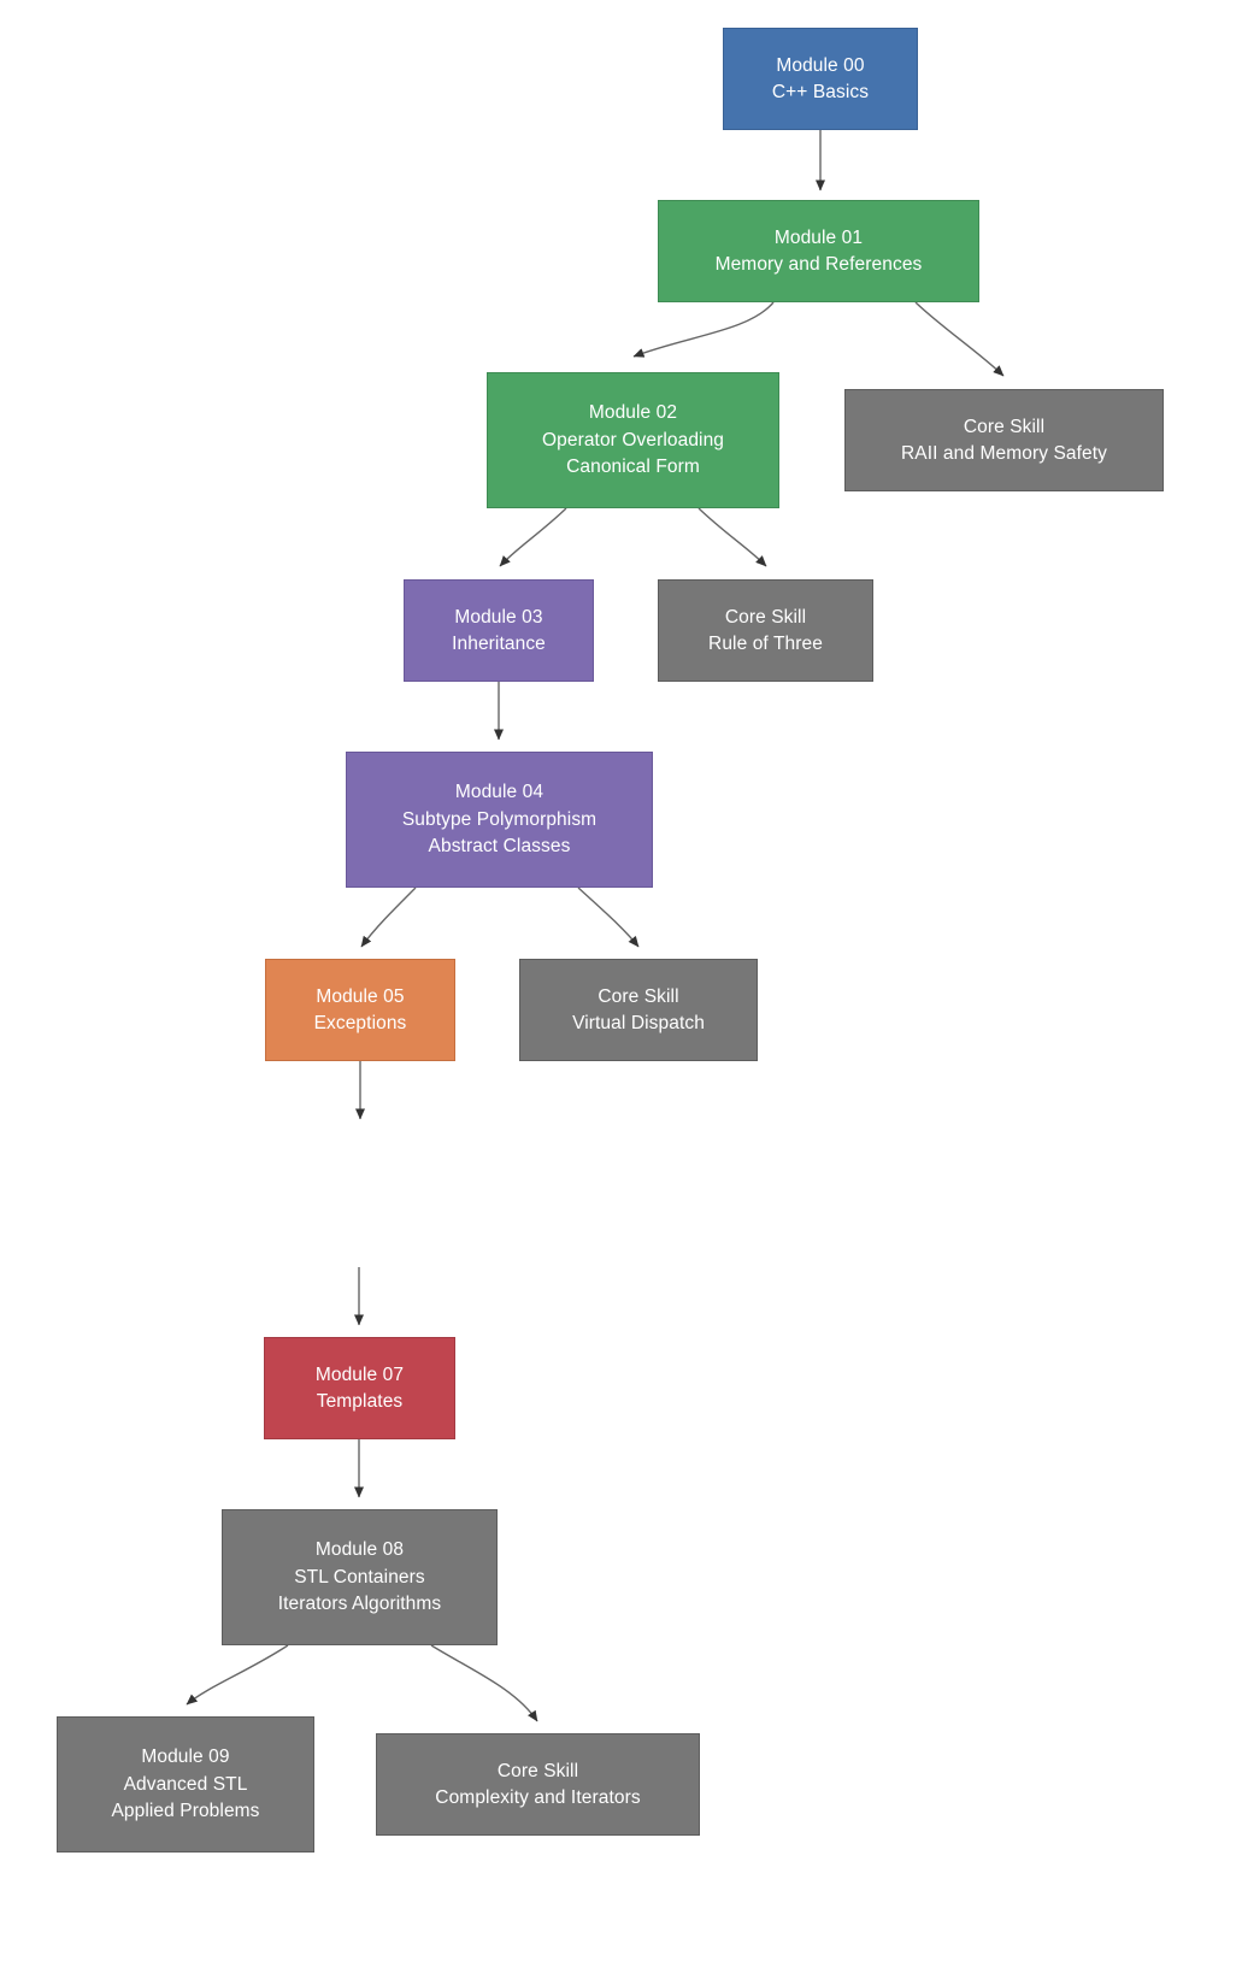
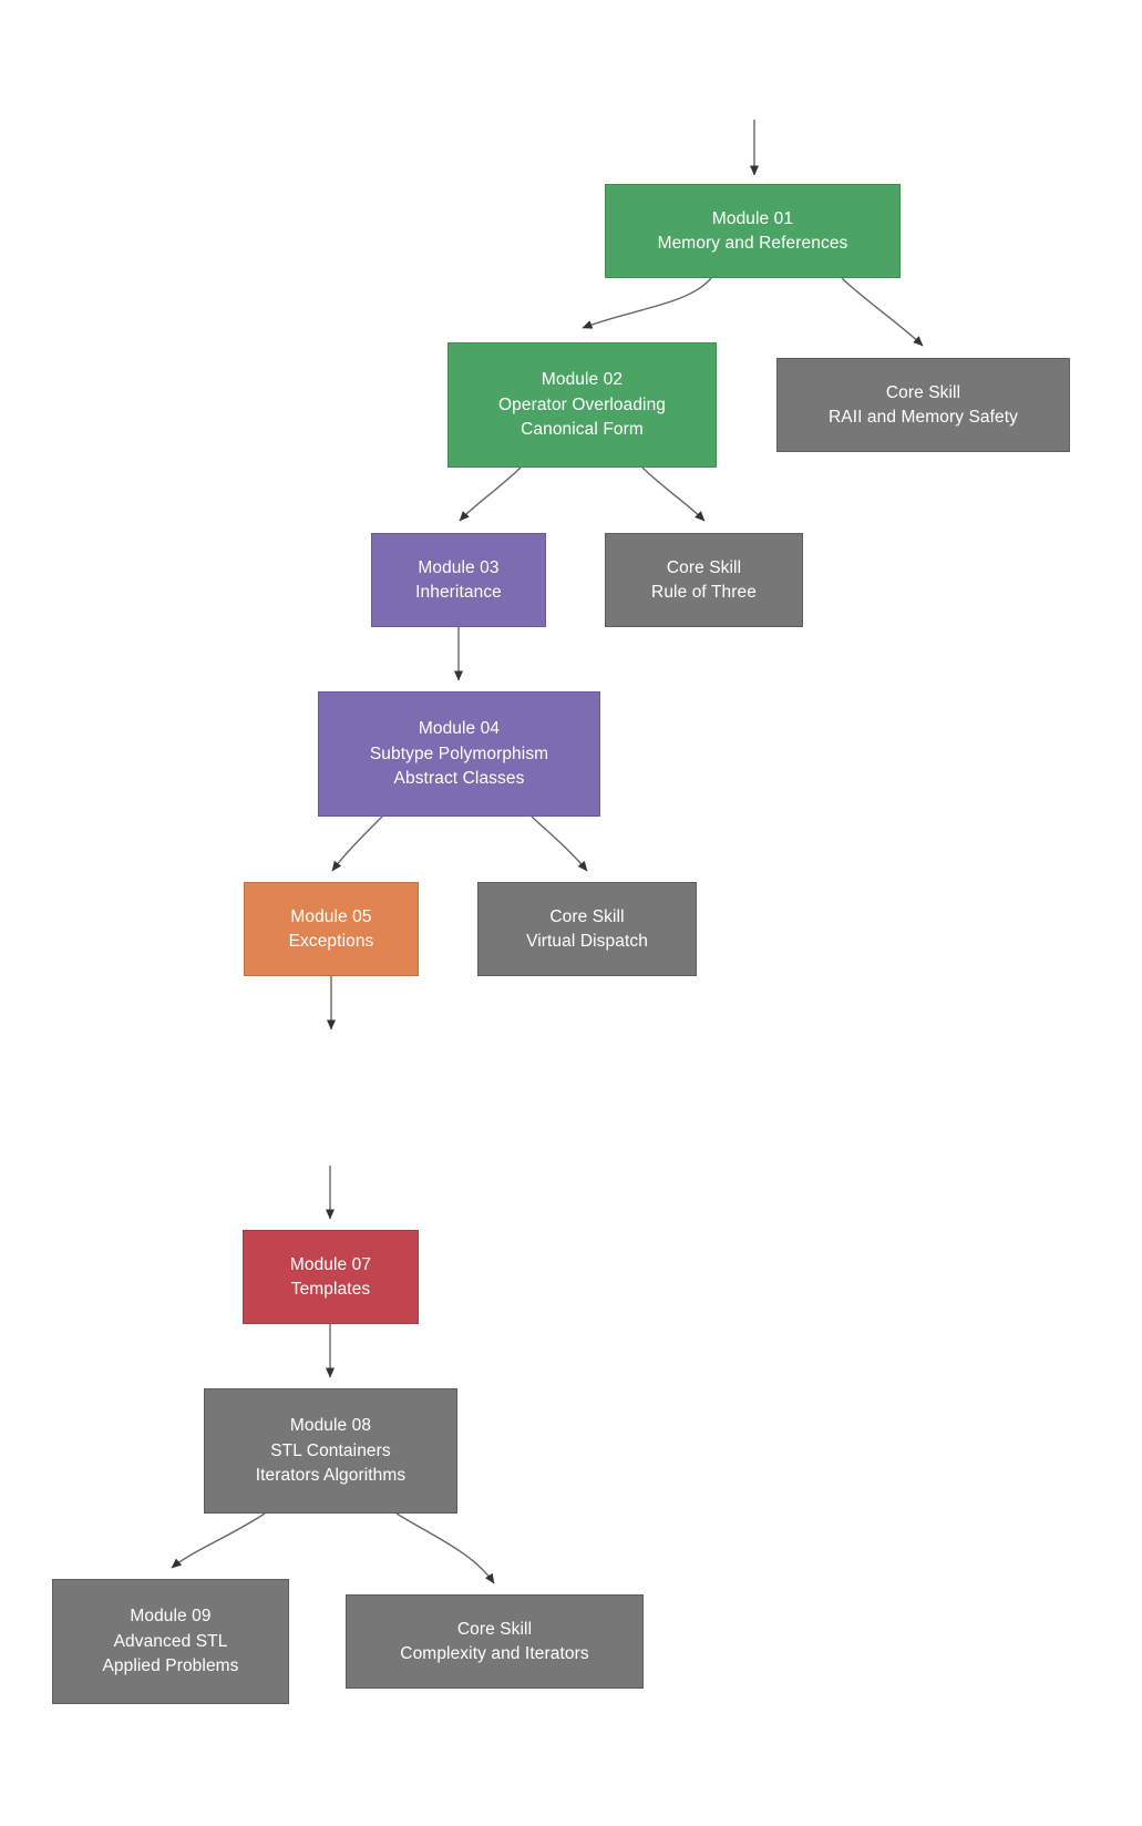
- Module 00
- C++ Basics
  Module 01
  Memory and References
  Module 02
  Operator Overloading
  Canonical Form
  Core Skill
  RAII and Memory Safety
  Module 03
  Inheritance
  Core Skill
  Rule of Three
  Module 04
  Subtype Polymorphism
  Abstract Classes
  Module 05
  Exceptions
  Core Skill
  Virtual Dispatch
  Module 07
  Templates
  Module 08
  STL Containers
  Iterators Algorithms
  Module 09
  Advanced STL
  Applied Problems
  Core Skill
  Complexity and Iterators
